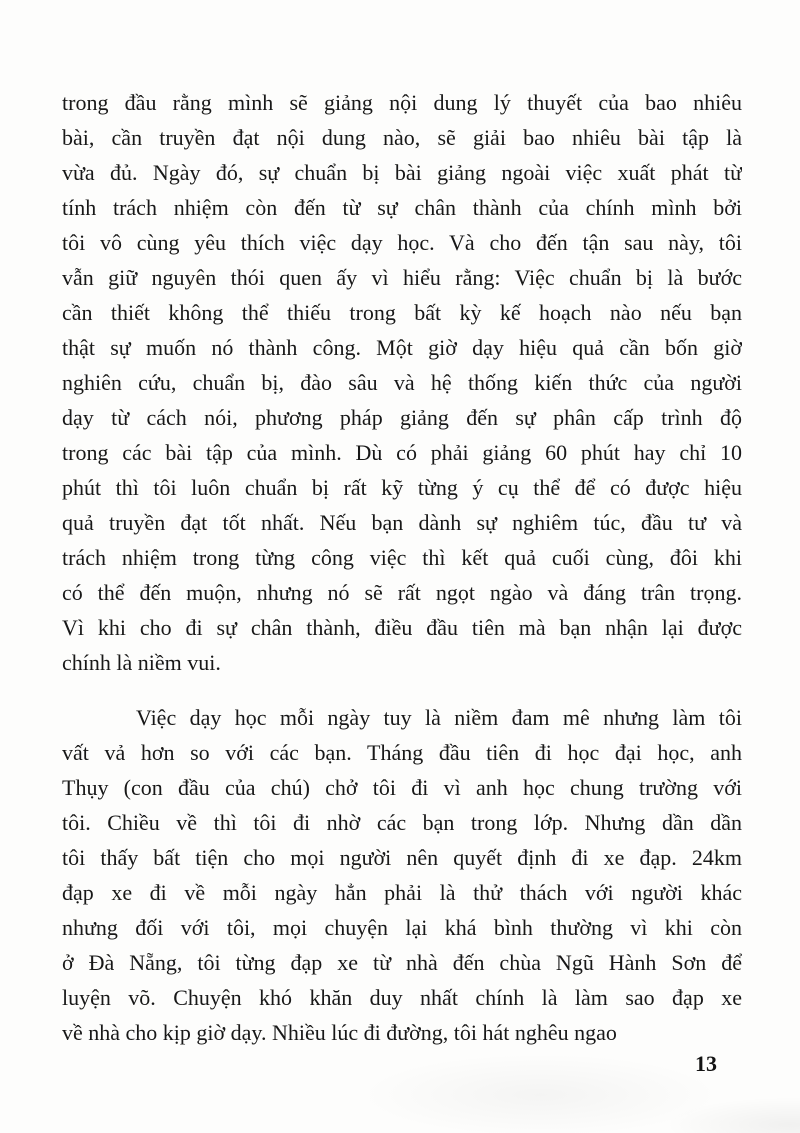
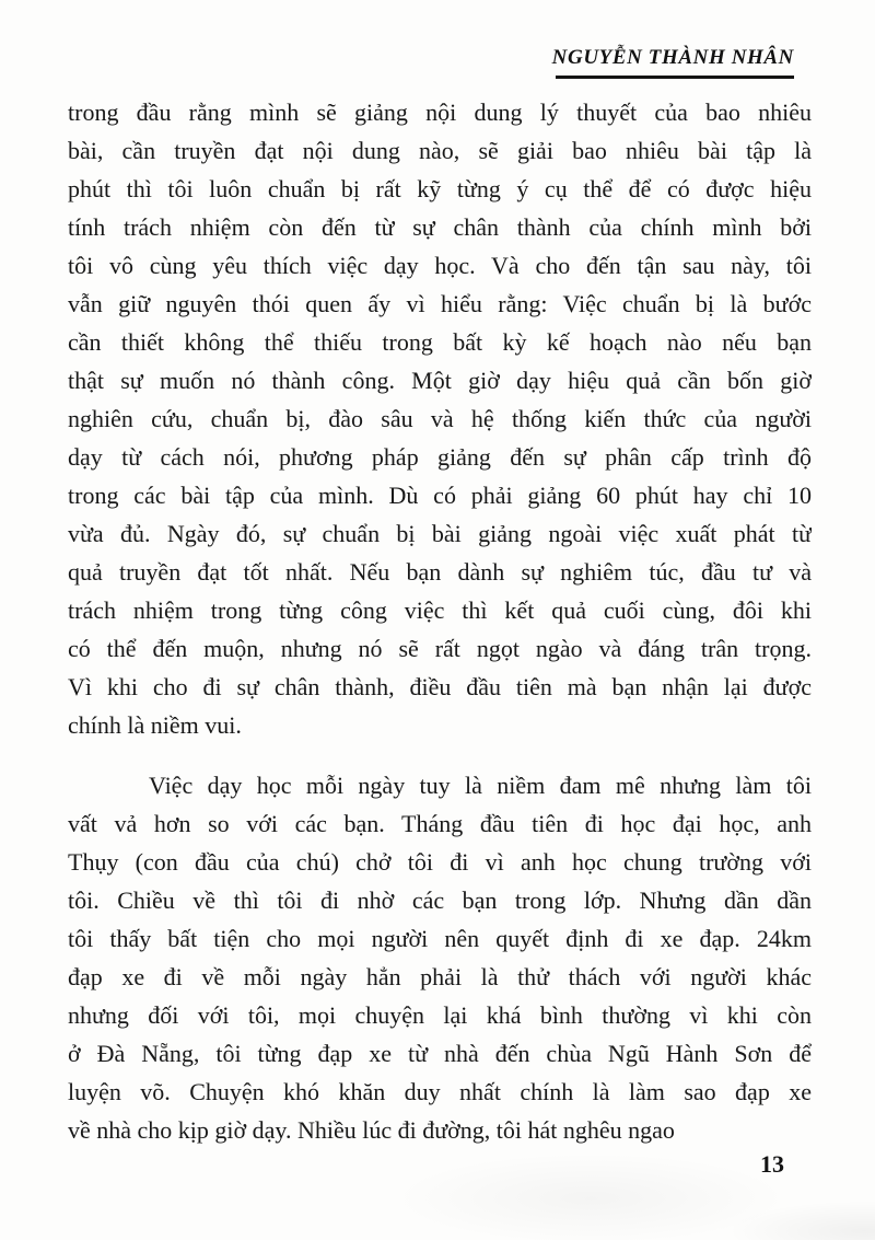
+ NGUYỄN THÀNH NHÂN
  trong đầu rằng mình sẽ giảng nội dung lý thuyết của bao nhiêu
  bài, cần truyền đạt nội dung nào, sẽ giải bao nhiêu bài tập là
- vừa đủ. Ngày đó, sự chuẩn bị bài giảng ngoài việc xuất phát từ
+ phút thì tôi luôn chuẩn bị rất kỹ từng ý cụ thể để có được hiệu
  tính trách nhiệm còn đến từ sự chân thành của chính mình bởi
  tôi vô cùng yêu thích việc dạy học. Và cho đến tận sau này, tôi
  vẫn giữ nguyên thói quen ấy vì hiểu rằng: Việc chuẩn bị là bước
  cần thiết không thể thiếu trong bất kỳ kế hoạch nào nếu bạn
  thật sự muốn nó thành công. Một giờ dạy hiệu quả cần bốn giờ
  nghiên cứu, chuẩn bị, đào sâu và hệ thống kiến thức của người
  dạy từ cách nói, phương pháp giảng đến sự phân cấp trình độ
  trong các bài tập của mình. Dù có phải giảng 60 phút hay chỉ 10
- phút thì tôi luôn chuẩn bị rất kỹ từng ý cụ thể để có được hiệu
+ vừa đủ. Ngày đó, sự chuẩn bị bài giảng ngoài việc xuất phát từ
  quả truyền đạt tốt nhất. Nếu bạn dành sự nghiêm túc, đầu tư và
  trách nhiệm trong từng công việc thì kết quả cuối cùng, đôi khi
  có thể đến muộn, nhưng nó sẽ rất ngọt ngào và đáng trân trọng.
  Vì khi cho đi sự chân thành, điều đầu tiên mà bạn nhận lại được
  chính là niềm vui.
  Việc dạy học mỗi ngày tuy là niềm đam mê nhưng làm tôi
  vất vả hơn so với các bạn. Tháng đầu tiên đi học đại học, anh
  Thụy (con đầu của chú) chở tôi đi vì anh học chung trường với
  tôi. Chiều về thì tôi đi nhờ các bạn trong lớp. Nhưng dần dần
  tôi thấy bất tiện cho mọi người nên quyết định đi xe đạp. 24km
  đạp xe đi về mỗi ngày hẳn phải là thử thách với người khác
  nhưng đối với tôi, mọi chuyện lại khá bình thường vì khi còn
  ở Đà Nẵng, tôi từng đạp xe từ nhà đến chùa Ngũ Hành Sơn để
  luyện võ. Chuyện khó khăn duy nhất chính là làm sao đạp xe
  về nhà cho kịp giờ dạy. Nhiều lúc đi đường, tôi hát nghêu ngao
  13
